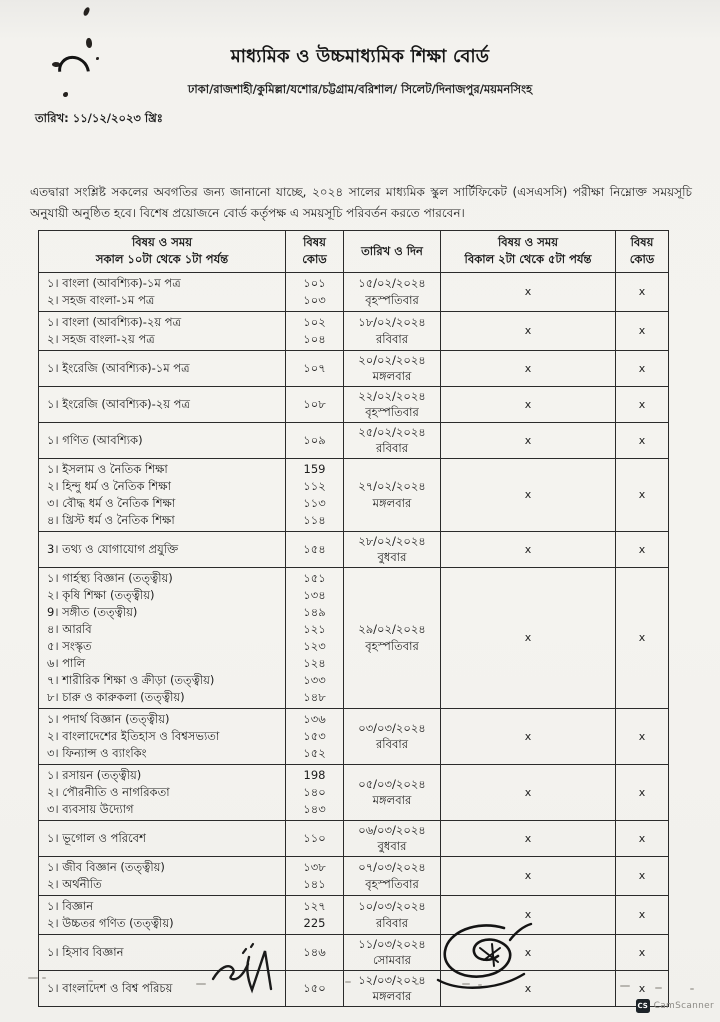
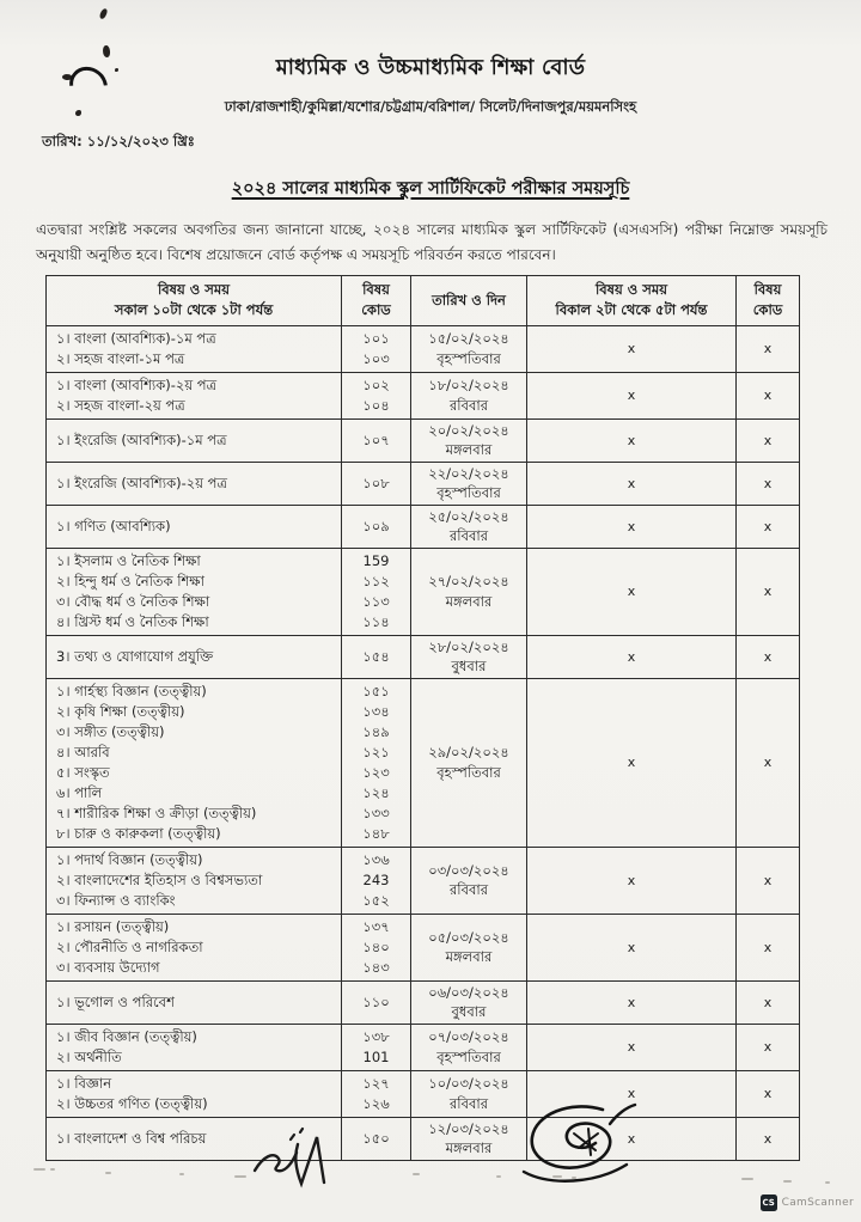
  মাধ্যমিক ও উচ্চমাধ্যমিক শিক্ষা বোর্ড
  ঢাকা/রাজশাহী/কুমিল্লা/যশোর/চট্টগ্রাম/বরিশাল/ সিলেট/দিনাজপুর/ময়মনসিংহ
  তারিখ: ১১/১২/২০২৩ খ্রিঃ
+ ২০২৪ সালের মাধ্যমিক স্কুল সার্টিফিকেট পরীক্ষার সময়সূচি
  এতদ্বারা সংশ্লিষ্ট সকলের অবগতির জন্য জানানো যাচ্ছে, ২০২৪ সালের মাধ্যমিক স্কুল সার্টিফিকেট (এসএসসি) পরীক্ষা নিম্নোক্ত সময়সূচি অনুযায়ী অনুষ্ঠিত হবে। বিশেষ প্রয়োজনে বোর্ড কর্তৃপক্ষ এ সময়সূচি পরিবর্তন করতে পারবেন।
  বিষয় ও সময় সকাল ১০টা থেকে ১টা পর্যন্ত	বিষয় কোড	তারিখ ও দিন	বিষয় ও সময় বিকাল ২টা থেকে ৫টা পর্যন্ত	বিষয় কোড
  ১। বাংলা (আবশ্যিক)-১ম পত্র২। সহজ বাংলা-১ম পত্র	১০১১০৩	১৫/০২/২০২৪বৃহস্পতিবার	x	x
  ১। বাংলা (আবশ্যিক)-২য় পত্র২। সহজ বাংলা-২য় পত্র	১০২১০৪	১৮/০২/২০২৪রবিবার	x	x
  ১। ইংরেজি (আবশ্যিক)-১ম পত্র	১০৭	২০/০২/২০২৪মঙ্গলবার	x	x
  ১। ইংরেজি (আবশ্যিক)-২য় পত্র	১০৮	২২/০২/২০২৪বৃহস্পতিবার	x	x
  ১। গণিত (আবশ্যিক)	১০৯	২৫/০২/২০২৪রবিবার	x	x
  ১। ইসলাম ও নৈতিক শিক্ষা২। হিন্দু ধর্ম ও নৈতিক শিক্ষা৩। বৌদ্ধ ধর্ম ও নৈতিক শিক্ষা৪। খ্রিস্ট ধর্ম ও নৈতিক শিক্ষা	159১১২১১৩১১৪	২৭/০২/২০২৪মঙ্গলবার	x	x
  3। তথ্য ও যোগাযোগ প্রযুক্তি	১৫৪	২৮/০২/২০২৪বুধবার	x	x
- ১। গার্হস্থ্য বিজ্ঞান (তত্ত্বীয়)২। কৃষি শিক্ষা (তত্ত্বীয়)9। সঙ্গীত (তত্ত্বীয়)৪। আরবি৫। সংস্কৃত৬। পালি৭। শারীরিক শিক্ষা ও ক্রীড়া (তত্ত্বীয়)৮। চারু ও কারুকলা (তত্ত্বীয়)	১৫১১৩৪১৪৯১২১১২৩১২৪১৩৩১৪৮	২৯/০২/২০২৪বৃহস্পতিবার	x	x
+ ১। গার্হস্থ্য বিজ্ঞান (তত্ত্বীয়)২। কৃষি শিক্ষা (তত্ত্বীয়)৩। সঙ্গীত (তত্ত্বীয়)৪। আরবি৫। সংস্কৃত৬। পালি৭। শারীরিক শিক্ষা ও ক্রীড়া (তত্ত্বীয়)৮। চারু ও কারুকলা (তত্ত্বীয়)	১৫১১৩৪১৪৯১২১১২৩১২৪১৩৩১৪৮	২৯/০২/২০২৪বৃহস্পতিবার	x	x
- ১। পদার্থ বিজ্ঞান (তত্ত্বীয়)২। বাংলাদেশের ইতিহাস ও বিশ্বসভ্যতা৩। ফিন্যান্স ও ব্যাংকিং	১৩৬১৫৩১৫২	০৩/০৩/২০২৪রবিবার	x	x
+ ১। পদার্থ বিজ্ঞান (তত্ত্বীয়)২। বাংলাদেশের ইতিহাস ও বিশ্বসভ্যতা৩। ফিন্যান্স ও ব্যাংকিং	১৩৬243১৫২	০৩/০৩/২০২৪রবিবার	x	x
- ১। রসায়ন (তত্ত্বীয়)২। পৌরনীতি ও নাগরিকতা৩। ব্যবসায় উদ্যোগ	198১৪০১৪৩	০৫/০৩/২০২৪মঙ্গলবার	x	x
+ ১। রসায়ন (তত্ত্বীয়)২। পৌরনীতি ও নাগরিকতা৩। ব্যবসায় উদ্যোগ	১৩৭১৪০১৪৩	০৫/০৩/২০২৪মঙ্গলবার	x	x
  ১। ভূগোল ও পরিবেশ	১১০	০৬/০৩/২০২৪বুধবার	x	x
- ১। জীব বিজ্ঞান (তত্ত্বীয়)২। অর্থনীতি	১৩৮১৪১	০৭/০৩/২০২৪বৃহস্পতিবার	x	x
+ ১। জীব বিজ্ঞান (তত্ত্বীয়)২। অর্থনীতি	১৩৮101	০৭/০৩/২০২৪বৃহস্পতিবার	x	x
- ১। বিজ্ঞান২। উচ্চতর গণিত (তত্ত্বীয়)	১২৭225	১০/০৩/২০২৪রবিবার	x	x
+ ১। বিজ্ঞান২। উচ্চতর গণিত (তত্ত্বীয়)	১২৭১২৬	১০/০৩/২০২৪রবিবার	x	x
- ১। হিসাব বিজ্ঞান	১৪৬	১১/০৩/২০২৪সোমবার	x	x
  ১। বাংলাদেশ ও বিশ্ব পরিচয়	১৫০	১২/০৩/২০২৪মঙ্গলবার	x	x
  CS
  CamScanner
